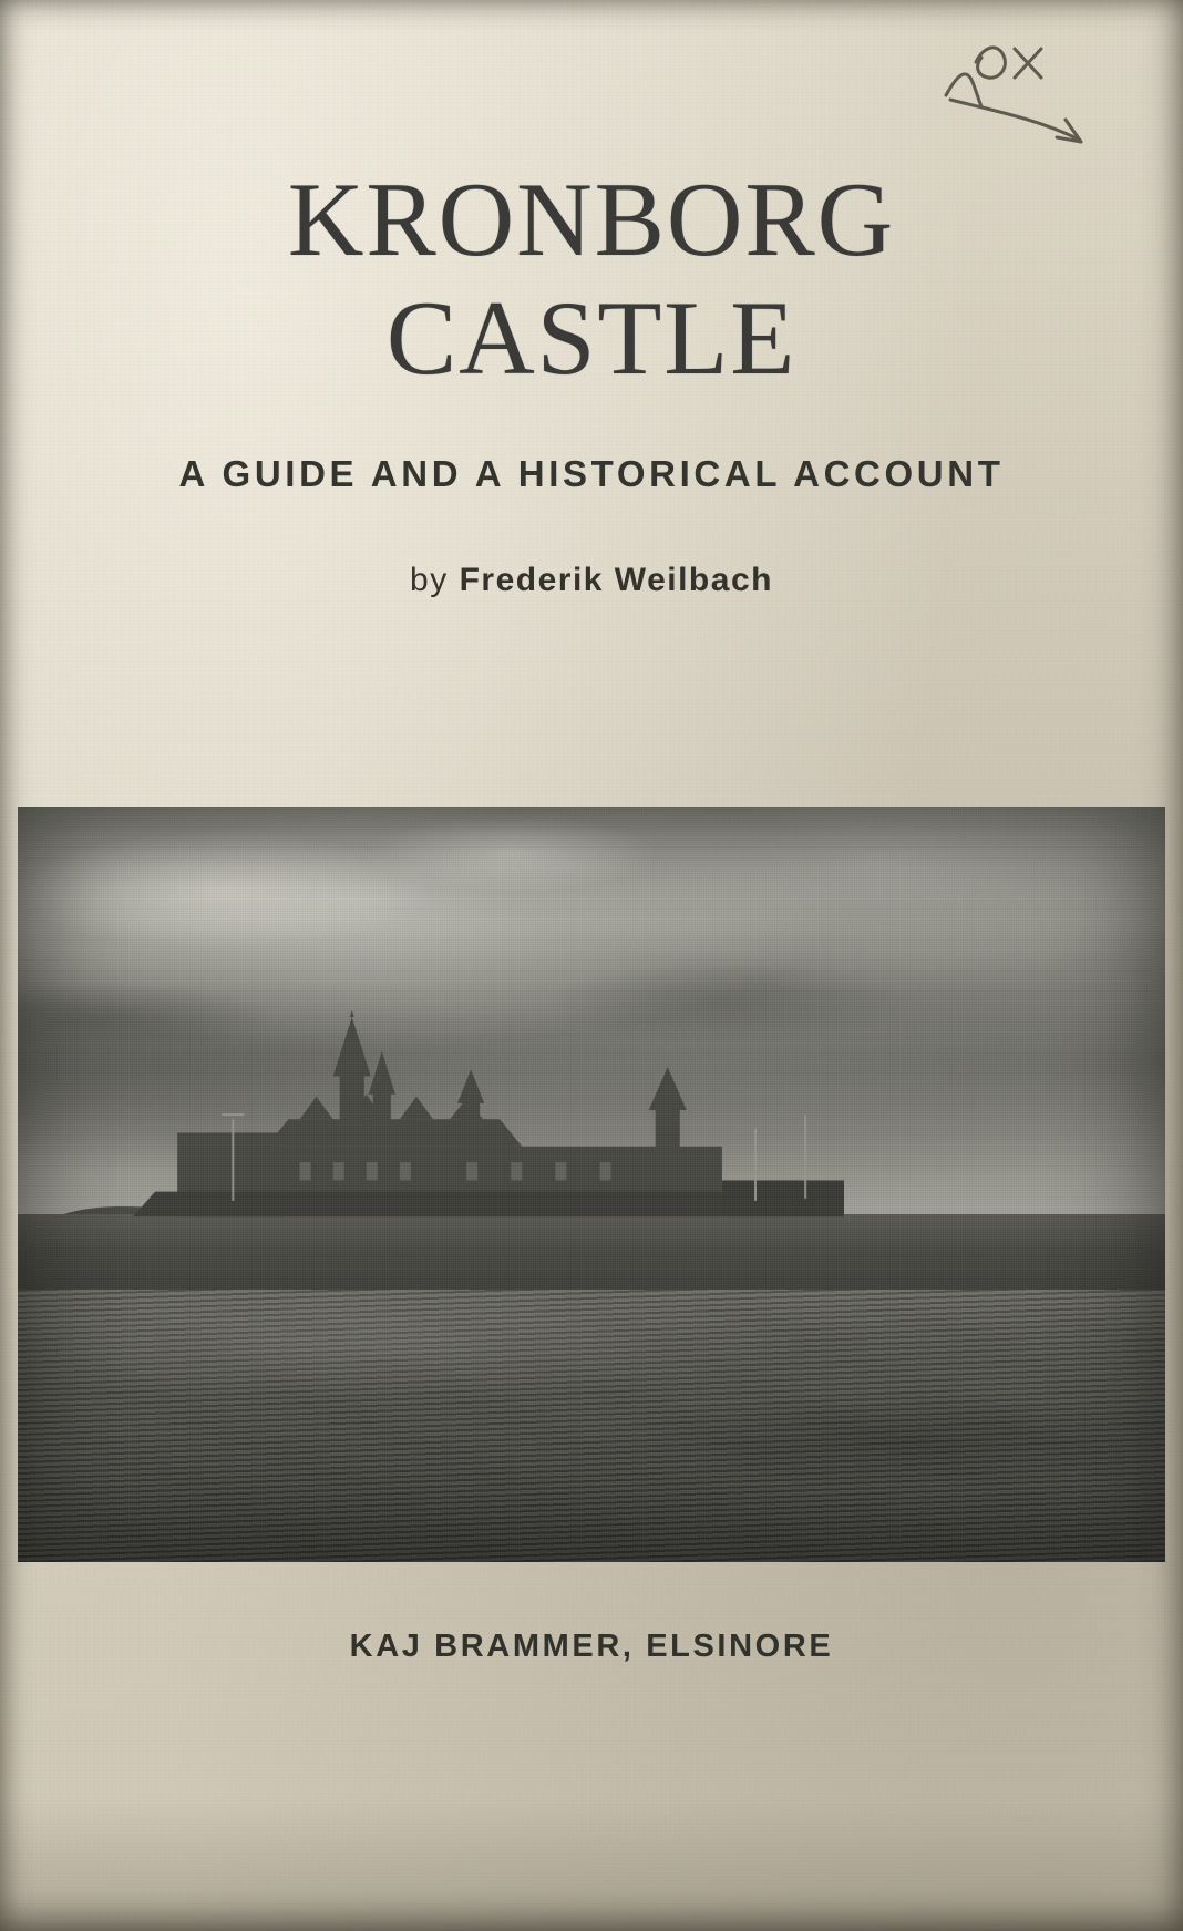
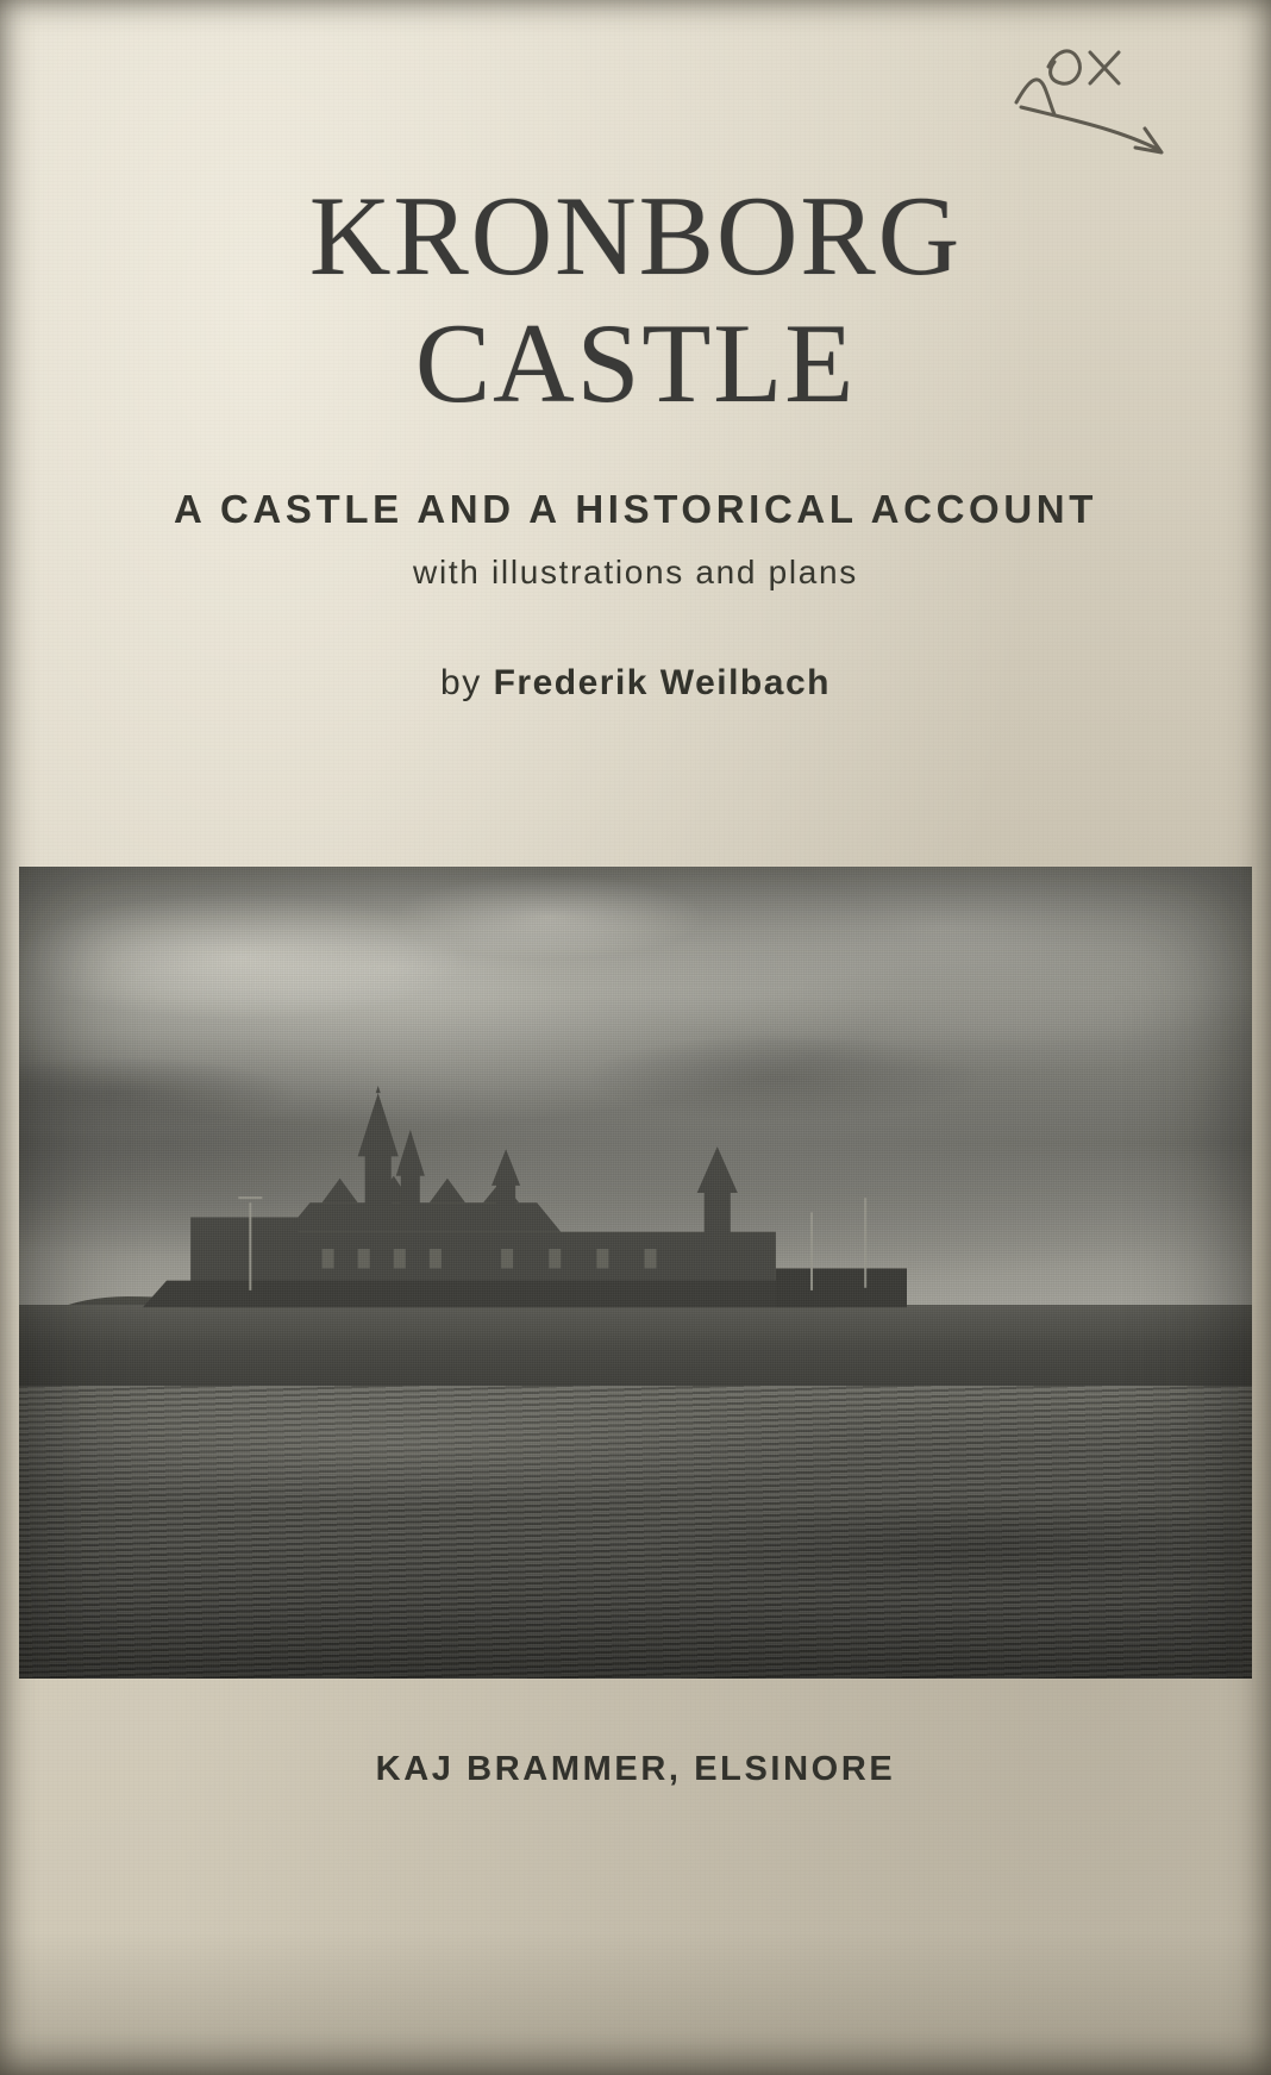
  KRONBORG
  CASTLE
- A GUIDE AND A HISTORICAL ACCOUNT
+ A CASTLE AND A HISTORICAL ACCOUNT
+ with illustrations and plans
  by Frederik Weilbach
  KAJ BRAMMER, ELSINORE
